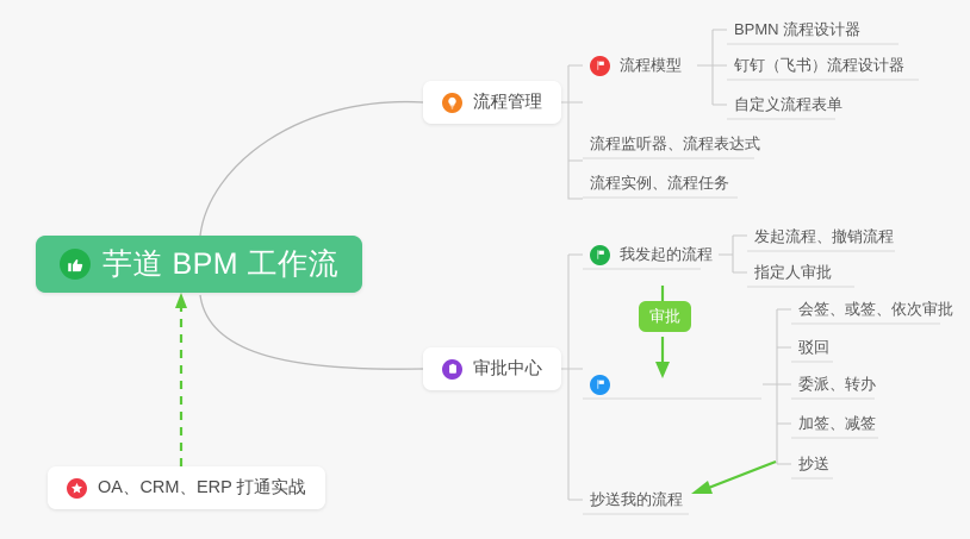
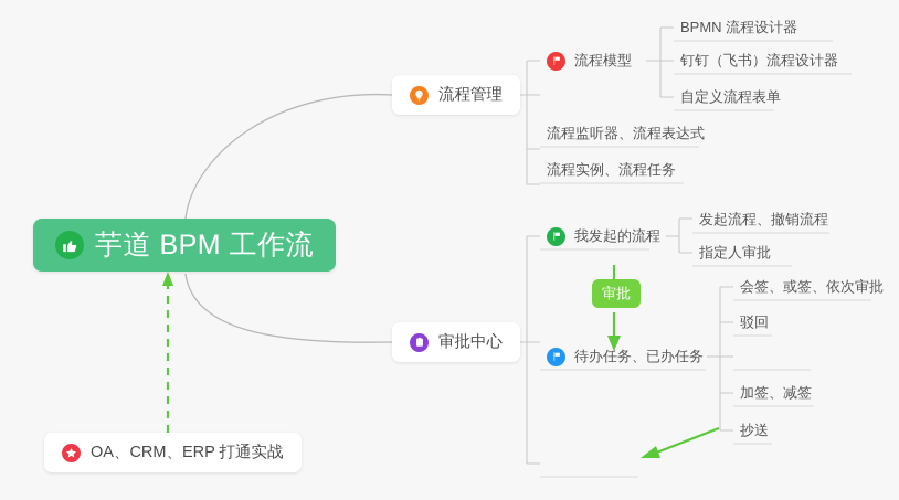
  芋道 BPM 工作流
  OA、CRM、ERP 打通实战
  流程管理
  流程模型
  BPMN 流程设计器
  钉钉（飞书）流程设计器
  自定义流程表单
  流程监听器、流程表达式
  流程实例、流程任务
  审批中心
  我发起的流程
  发起流程、撤销流程
  指定人审批
+ 待办任务、已办任务
  会签、或签、依次审批
  驳回
- 委派、转办
  加签、减签
  抄送
- 抄送我的流程
  审批
